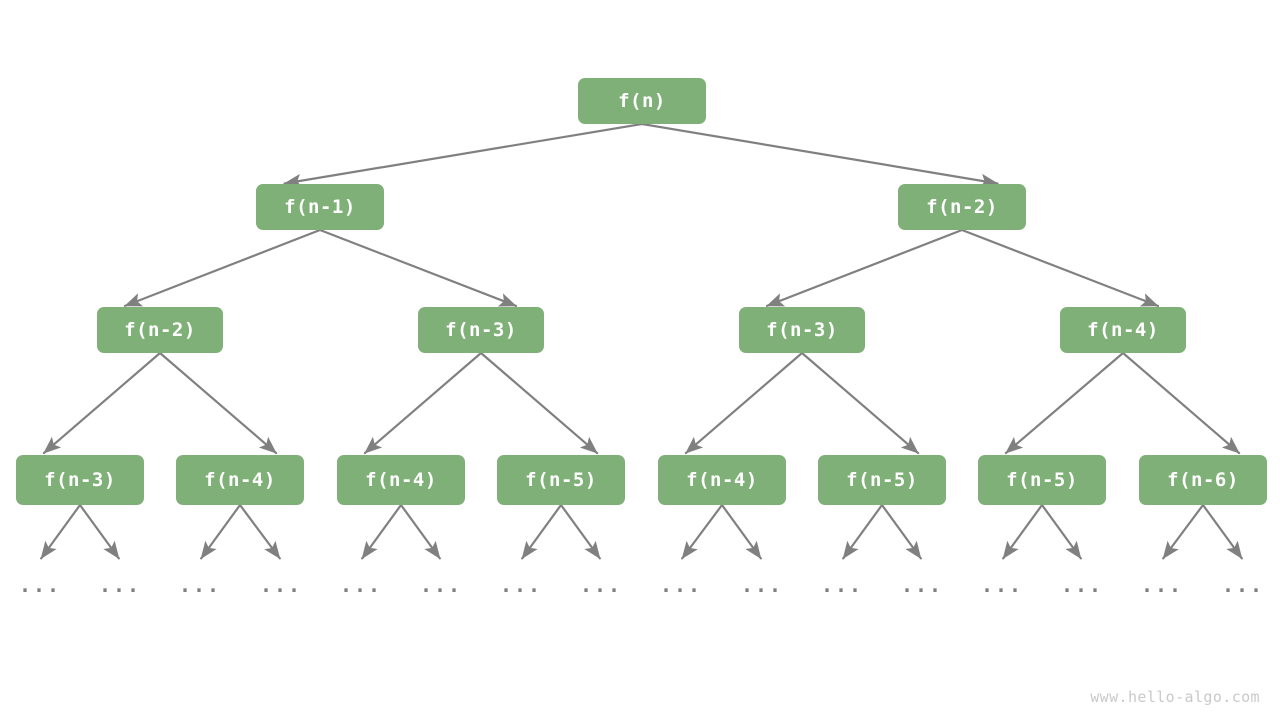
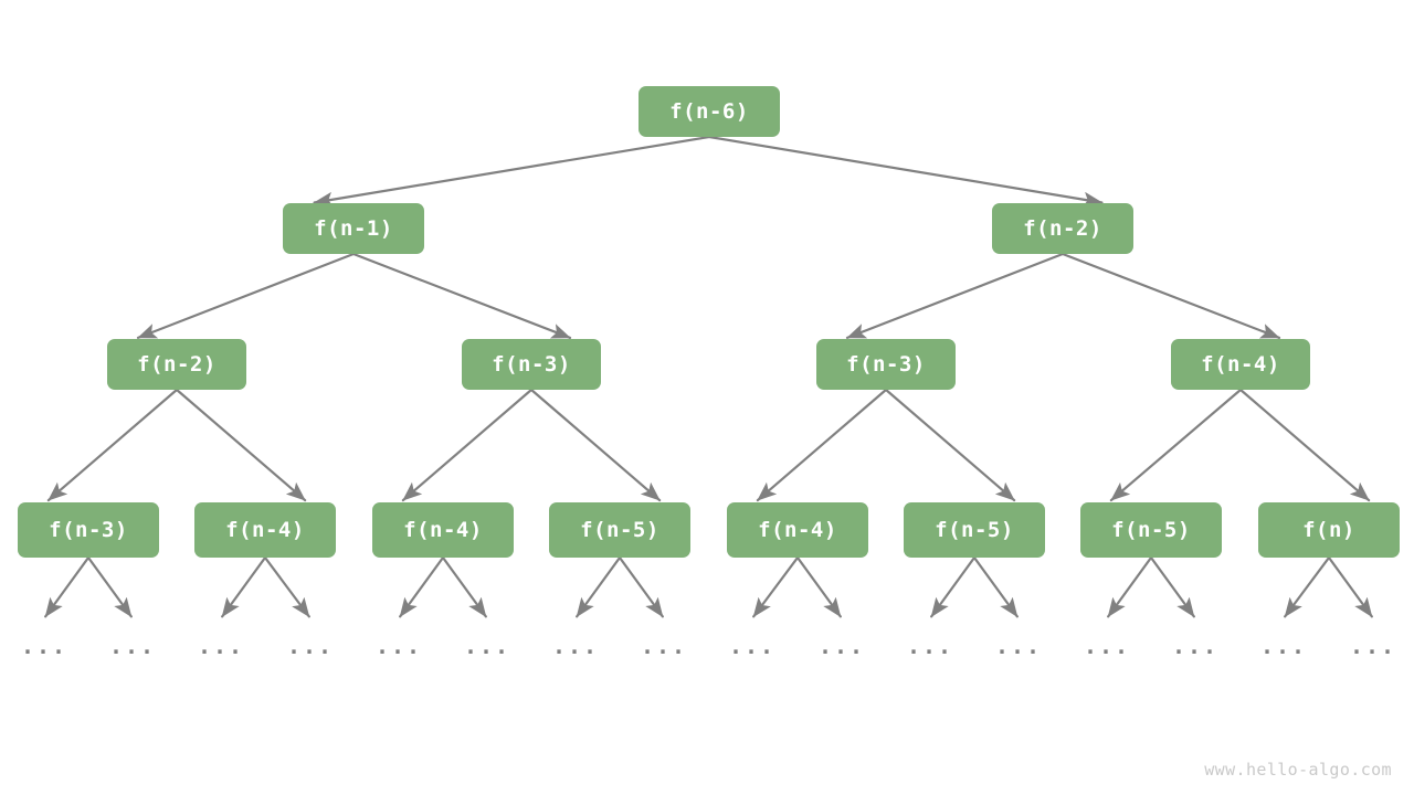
- f(n)
+ f(n-6)
  f(n-1)
  f(n-2)
  f(n-2)
  f(n-3)
  f(n-3)
  f(n-4)
  f(n-3)
  f(n-4)
  f(n-4)
  f(n-5)
  f(n-4)
  f(n-5)
  f(n-5)
- f(n-6)
+ f(n)
  ...
  ...
  ...
  ...
  ...
  ...
  ...
  ...
  ...
  ...
  ...
  ...
  ...
  ...
  ...
  ...
  www.hello-algo.com
